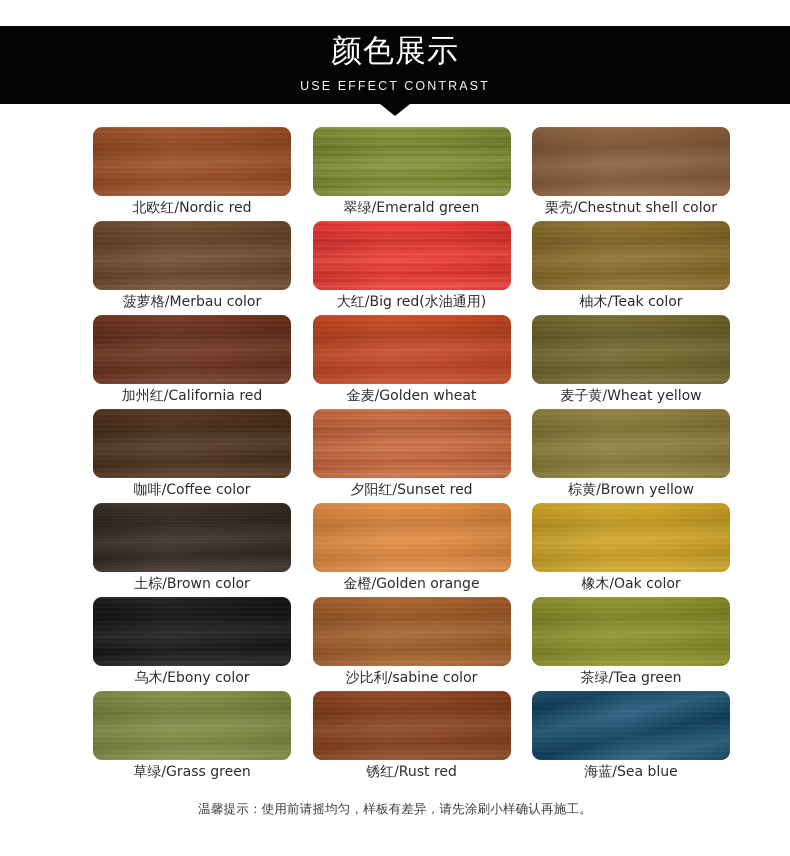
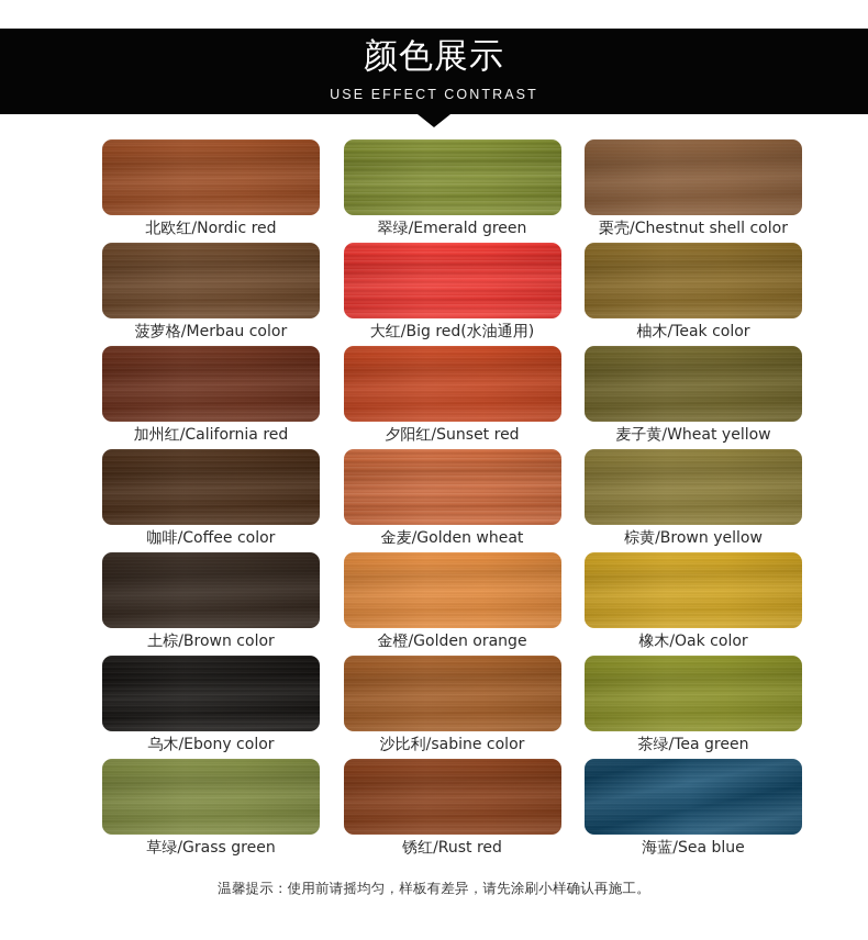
  颜色展示
  USE EFFECT CONTRAST
  北欧红/Nordic red
  翠绿/Emerald green
  栗壳/Chestnut shell color
  菠萝格/Merbau color
  大红/Big red(水油通用)
  柚木/Teak color
  加州红/California red
- 金麦/Golden wheat
+ 夕阳红/Sunset red
  麦子黄/Wheat yellow
  咖啡/Coffee color
- 夕阳红/Sunset red
+ 金麦/Golden wheat
  棕黄/Brown yellow
  土棕/Brown color
  金橙/Golden orange
  橡木/Oak color
  乌木/Ebony color
  沙比利/sabine color
  茶绿/Tea green
  草绿/Grass green
  锈红/Rust red
  海蓝/Sea blue
  温馨提示：使用前请摇均匀，样板有差异，请先涂刷小样确认再施工。
